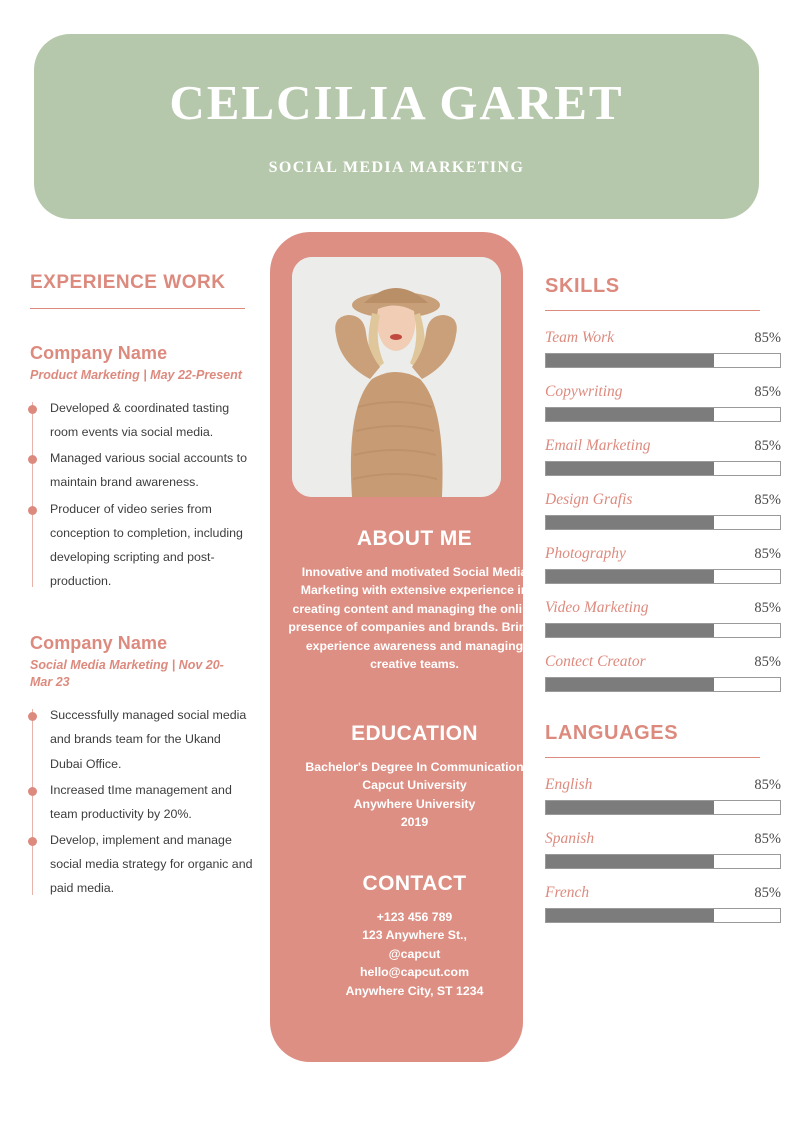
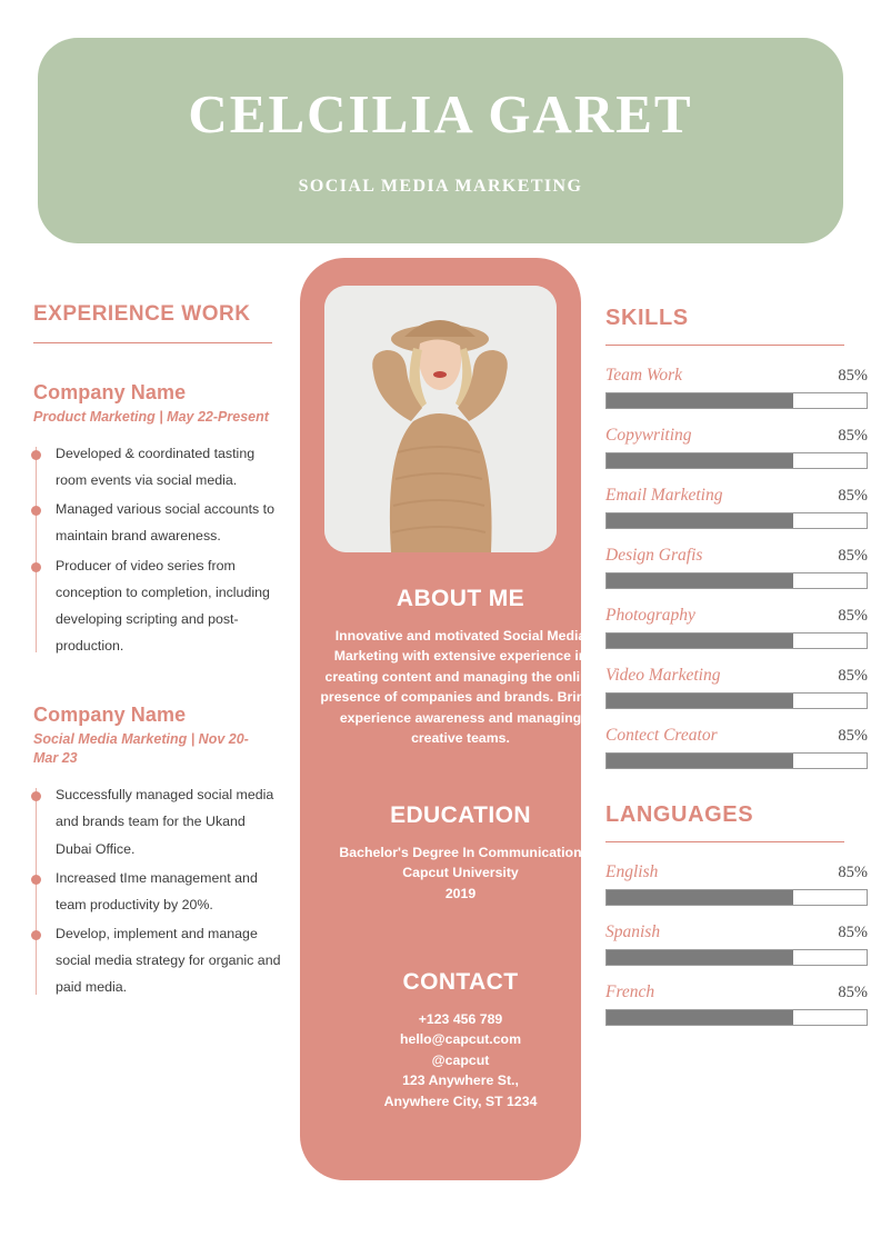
  CELCILIA GARET
  SOCIAL MEDIA MARKETING
  EXPERIENCE WORK
  Company Name
  Product Marketing | May 22-Present
  Developed & coordinated tasting room events via social media.
  Managed various social accounts to maintain brand awareness.
  Producer of video series from conception to completion, including developing scripting and post-production.
  Company Name
  Social Media Marketing | Nov 20-Mar 23
  Successfully managed social media and brands team for the Ukand Dubai Office.
  Increased tIme management and team productivity by 20%.
  Develop, implement and manage social media strategy for organic and paid media.
  ABOUT ME
  Innovative and motivated Social Media Marketing with extensive experience in creating content and managing the online presence of companies and brands. Brings experience awareness and managing creative teams.
  EDUCATION
  Bachelor's Degree In Communication
  Capcut University
- Anywhere University
  2019
  CONTACT
  +123 456 789
- 123 Anywhere St.,
+ hello@capcut.com
  @capcut
- hello@capcut.com
+ 123 Anywhere St.,
  Anywhere City, ST 1234
  SKILLS
  Team Work
  85%
  Copywriting
  85%
  Email Marketing
  85%
  Design Grafis
  85%
  Photography
  85%
  Video Marketing
  85%
  Contect Creator
  85%
  LANGUAGES
  English
  85%
  Spanish
  85%
  French
  85%
